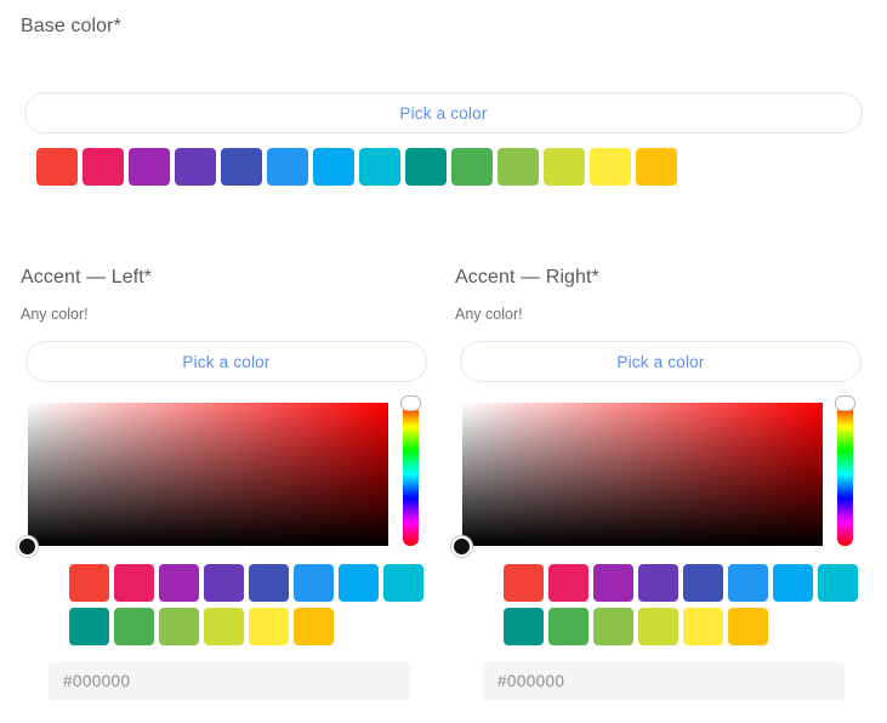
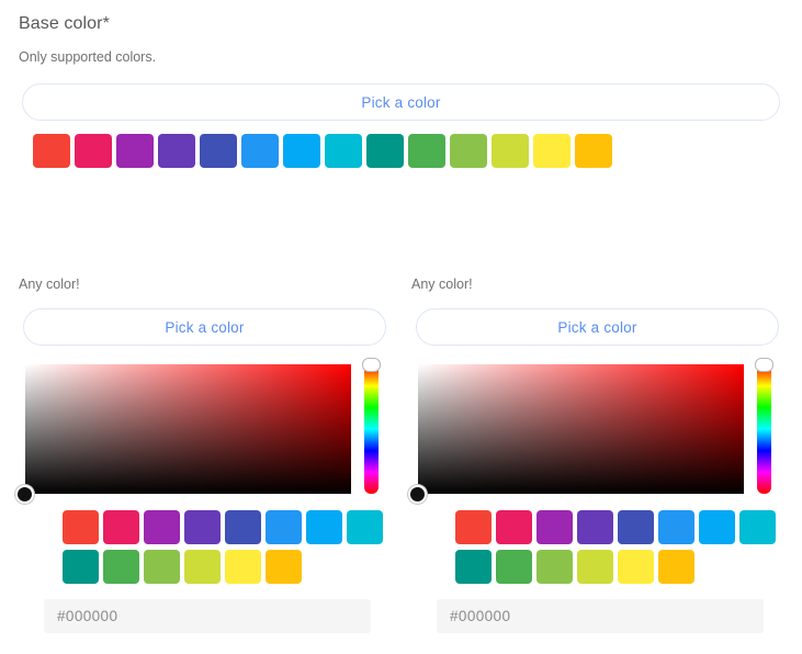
  Base color*
+ Only supported colors.
  Pick a color
- Accent — Left*
  Any color!
  Pick a color
  #000000
- Accent — Right*
  Any color!
  Pick a color
  #000000
